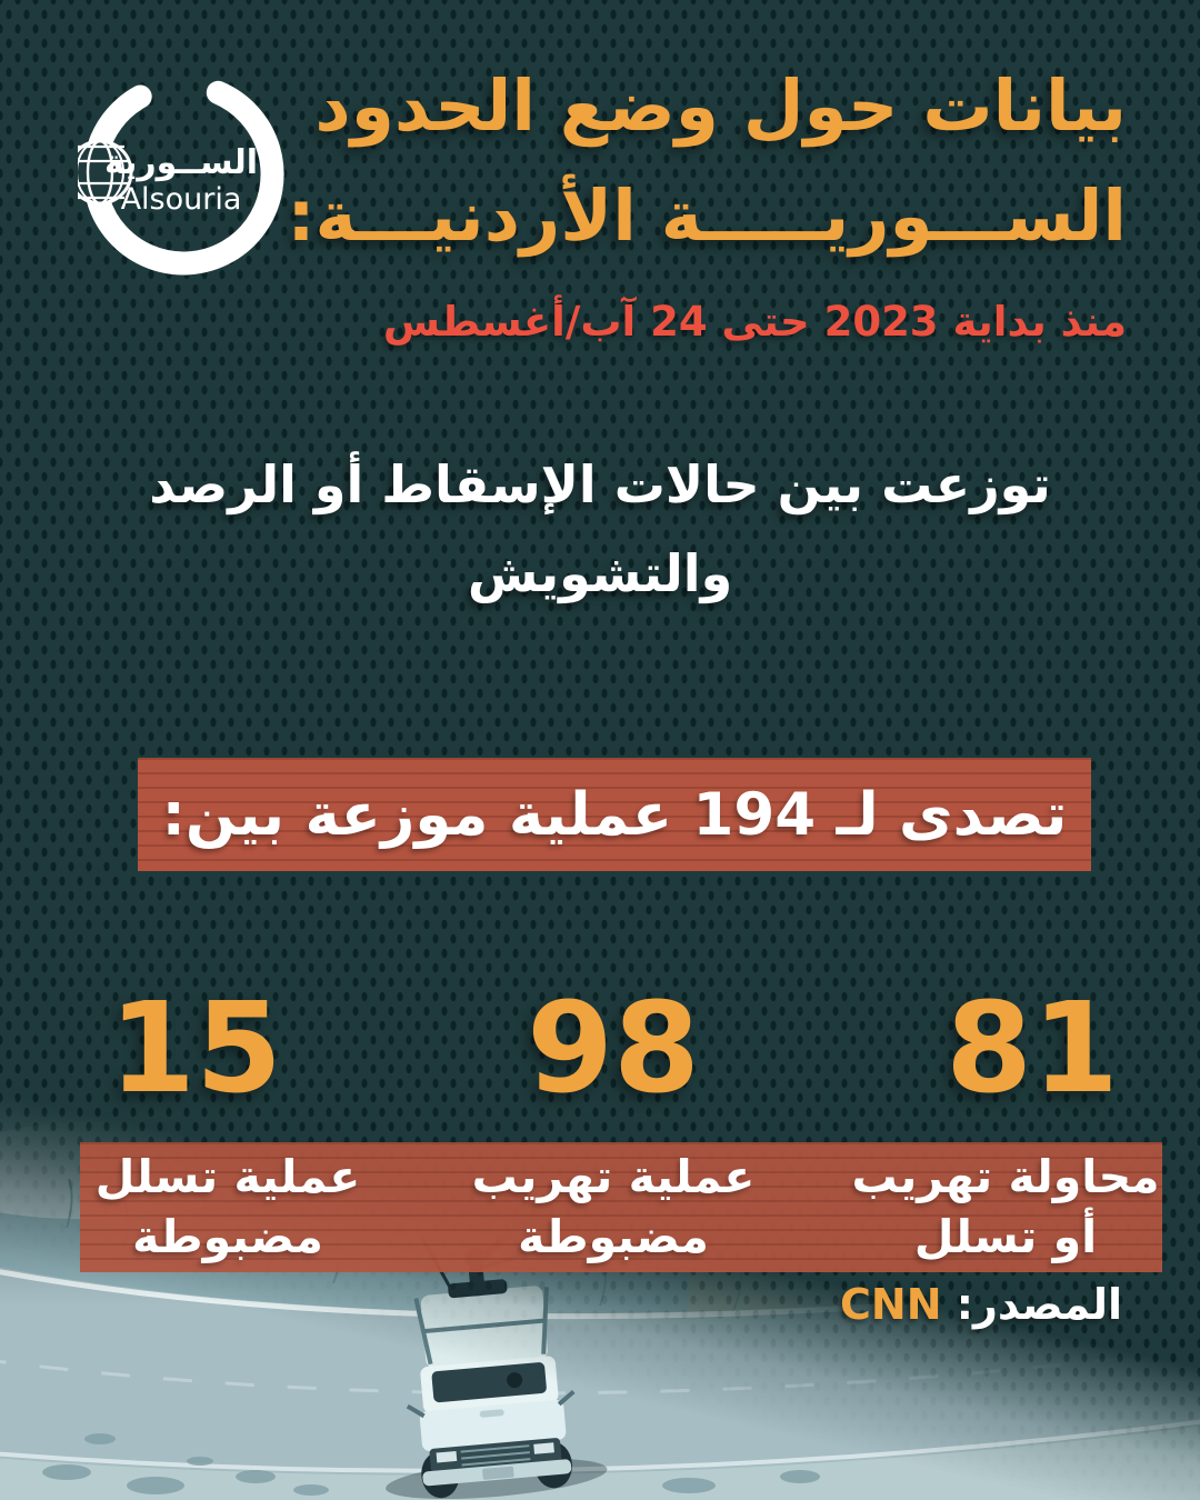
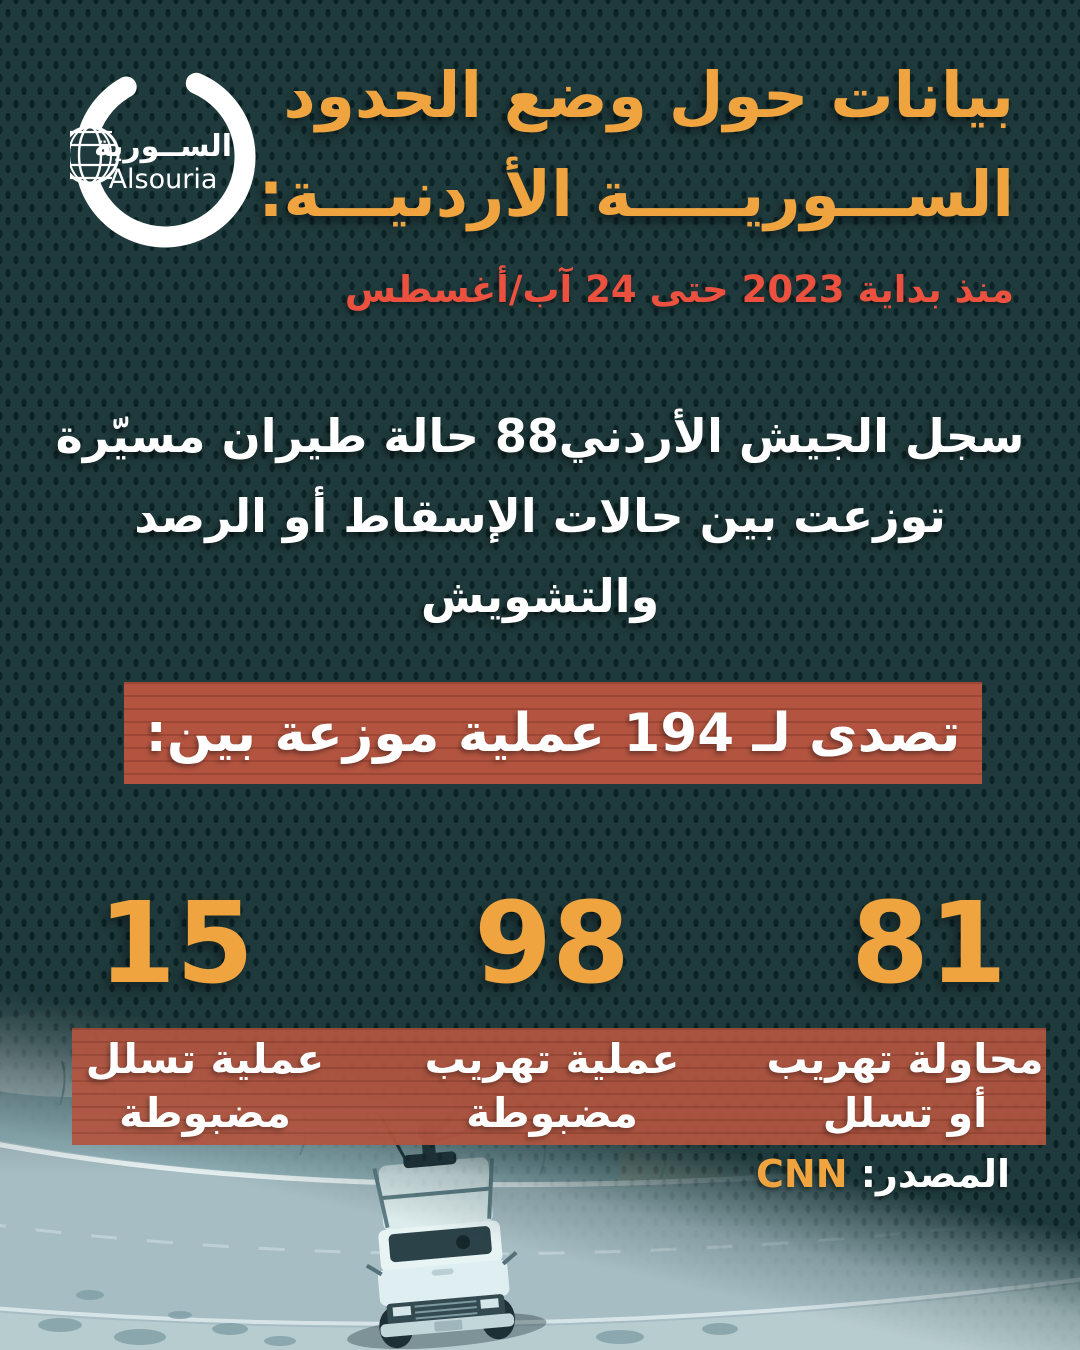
  الســورية
  Alsouria
  بيانات حول وضع الحدود
  الســـوريـــــة الأردنيـــة:
  منذ بداية 2023 حتى 24 آب/أغسطس
+ سجل الجيش الأردني88 حالة طيران مسيّرة
  توزعت بين حالات الإسقاط أو الرصد والتشويش
  تصدى لـ 194 عملية موزعة بين:
  81
  98
  15
  محاولة تهريب
  أو تسلل
  عملية تهريب
  مضبوطة
  عملية تسلل
  مضبوطة
  المصدر: CNN
